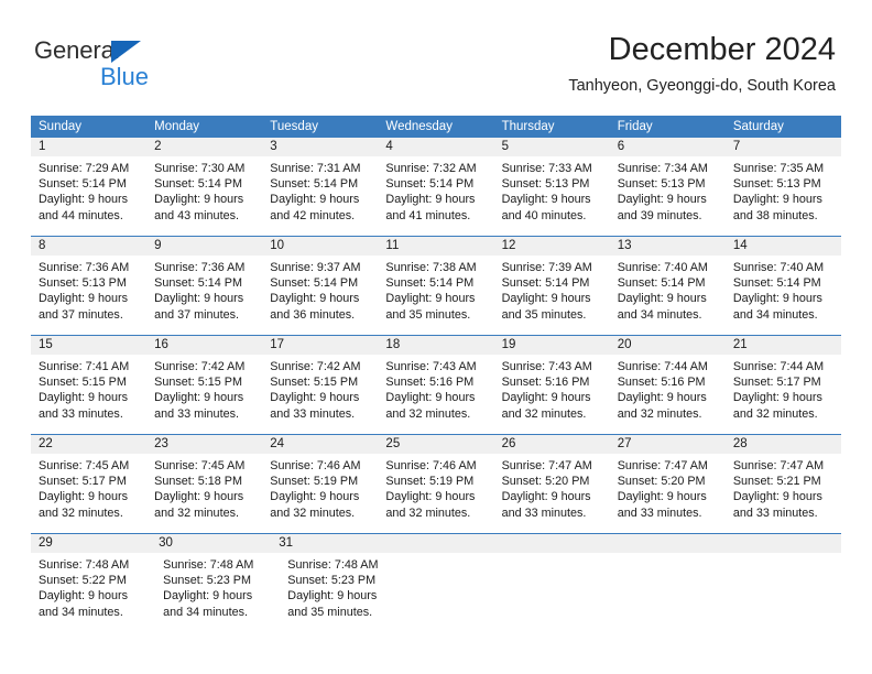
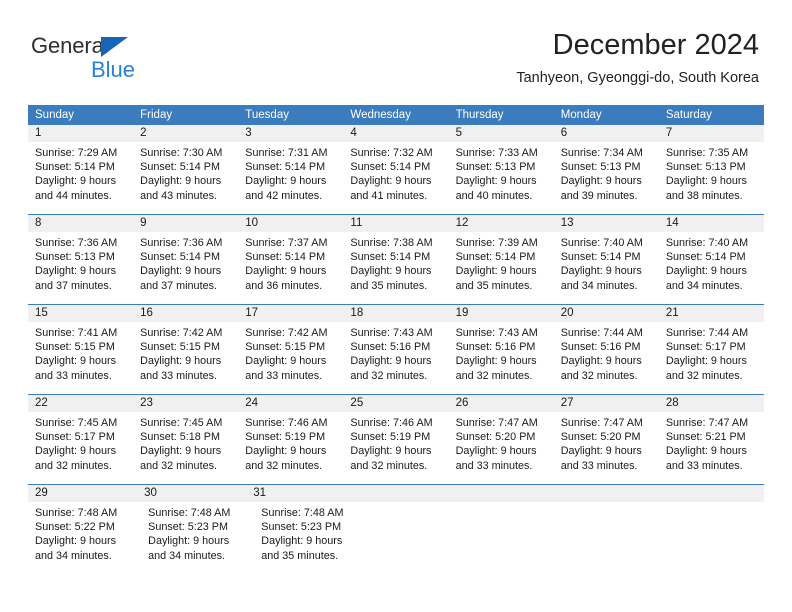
  General
  Blue
  December 2024
  Tanhyeon, Gyeonggi-do, South Korea
  Sunday
- Monday
+ Friday
  Tuesday
  Wednesday
  Thursday
- Friday
+ Monday
  Saturday
  1
  2
  3
  4
  5
  6
  7
  Sunrise: 7:29 AM
  Sunset: 5:14 PM
  Daylight: 9 hours
  and 44 minutes.
  Sunrise: 7:30 AM
  Sunset: 5:14 PM
  Daylight: 9 hours
  and 43 minutes.
  Sunrise: 7:31 AM
  Sunset: 5:14 PM
  Daylight: 9 hours
  and 42 minutes.
  Sunrise: 7:32 AM
  Sunset: 5:14 PM
  Daylight: 9 hours
  and 41 minutes.
  Sunrise: 7:33 AM
  Sunset: 5:13 PM
  Daylight: 9 hours
  and 40 minutes.
  Sunrise: 7:34 AM
  Sunset: 5:13 PM
  Daylight: 9 hours
  and 39 minutes.
  Sunrise: 7:35 AM
  Sunset: 5:13 PM
  Daylight: 9 hours
  and 38 minutes.
  8
  9
  10
  11
  12
  13
  14
  Sunrise: 7:36 AM
  Sunset: 5:13 PM
  Daylight: 9 hours
  and 37 minutes.
  Sunrise: 7:36 AM
  Sunset: 5:14 PM
  Daylight: 9 hours
  and 37 minutes.
- Sunrise: 9:37 AM
+ Sunrise: 7:37 AM
  Sunset: 5:14 PM
  Daylight: 9 hours
  and 36 minutes.
  Sunrise: 7:38 AM
  Sunset: 5:14 PM
  Daylight: 9 hours
  and 35 minutes.
  Sunrise: 7:39 AM
  Sunset: 5:14 PM
  Daylight: 9 hours
  and 35 minutes.
  Sunrise: 7:40 AM
  Sunset: 5:14 PM
  Daylight: 9 hours
  and 34 minutes.
  Sunrise: 7:40 AM
  Sunset: 5:14 PM
  Daylight: 9 hours
  and 34 minutes.
  15
  16
  17
  18
  19
  20
  21
  Sunrise: 7:41 AM
  Sunset: 5:15 PM
  Daylight: 9 hours
  and 33 minutes.
  Sunrise: 7:42 AM
  Sunset: 5:15 PM
  Daylight: 9 hours
  and 33 minutes.
  Sunrise: 7:42 AM
  Sunset: 5:15 PM
  Daylight: 9 hours
  and 33 minutes.
  Sunrise: 7:43 AM
  Sunset: 5:16 PM
  Daylight: 9 hours
  and 32 minutes.
  Sunrise: 7:43 AM
  Sunset: 5:16 PM
  Daylight: 9 hours
  and 32 minutes.
  Sunrise: 7:44 AM
  Sunset: 5:16 PM
  Daylight: 9 hours
  and 32 minutes.
  Sunrise: 7:44 AM
  Sunset: 5:17 PM
  Daylight: 9 hours
  and 32 minutes.
  22
  23
  24
  25
  26
  27
  28
  Sunrise: 7:45 AM
  Sunset: 5:17 PM
  Daylight: 9 hours
  and 32 minutes.
  Sunrise: 7:45 AM
  Sunset: 5:18 PM
  Daylight: 9 hours
  and 32 minutes.
  Sunrise: 7:46 AM
  Sunset: 5:19 PM
  Daylight: 9 hours
  and 32 minutes.
  Sunrise: 7:46 AM
  Sunset: 5:19 PM
  Daylight: 9 hours
  and 32 minutes.
  Sunrise: 7:47 AM
  Sunset: 5:20 PM
  Daylight: 9 hours
  and 33 minutes.
  Sunrise: 7:47 AM
  Sunset: 5:20 PM
  Daylight: 9 hours
  and 33 minutes.
  Sunrise: 7:47 AM
  Sunset: 5:21 PM
  Daylight: 9 hours
  and 33 minutes.
  29
  30
  31
  Sunrise: 7:48 AM
  Sunset: 5:22 PM
  Daylight: 9 hours
  and 34 minutes.
  Sunrise: 7:48 AM
  Sunset: 5:23 PM
  Daylight: 9 hours
  and 34 minutes.
  Sunrise: 7:48 AM
  Sunset: 5:23 PM
  Daylight: 9 hours
  and 35 minutes.
